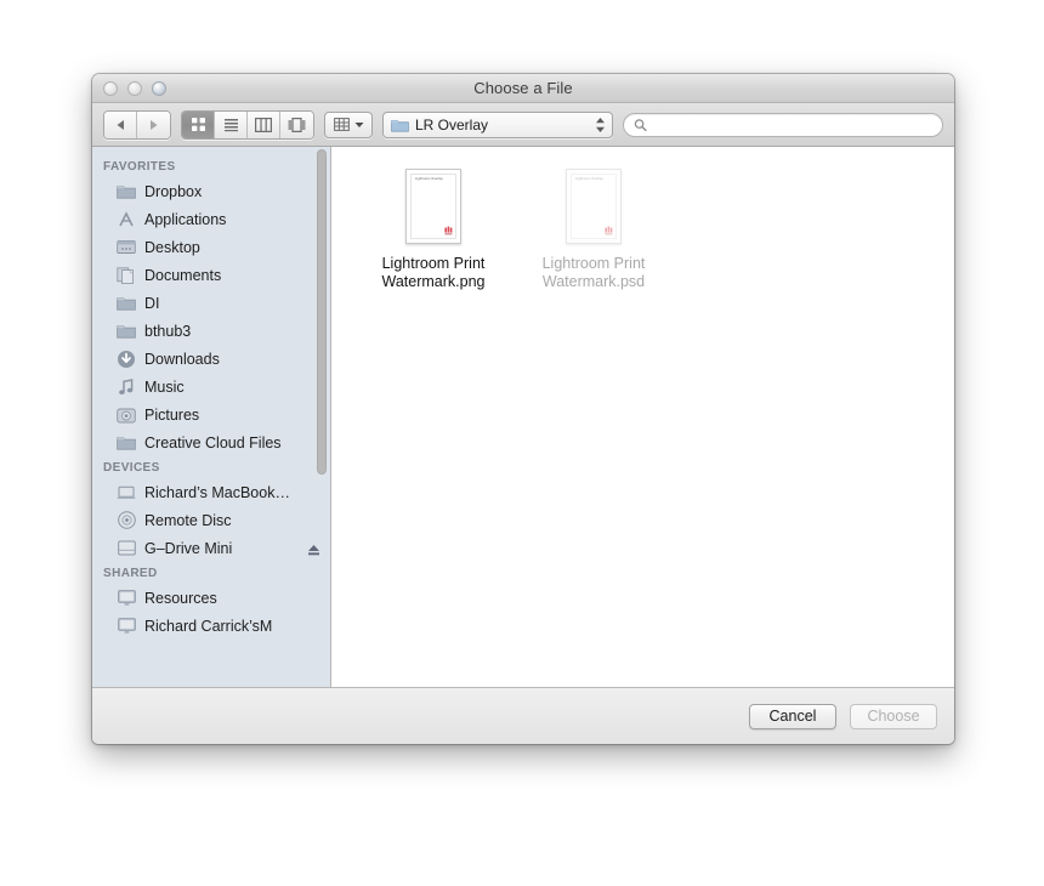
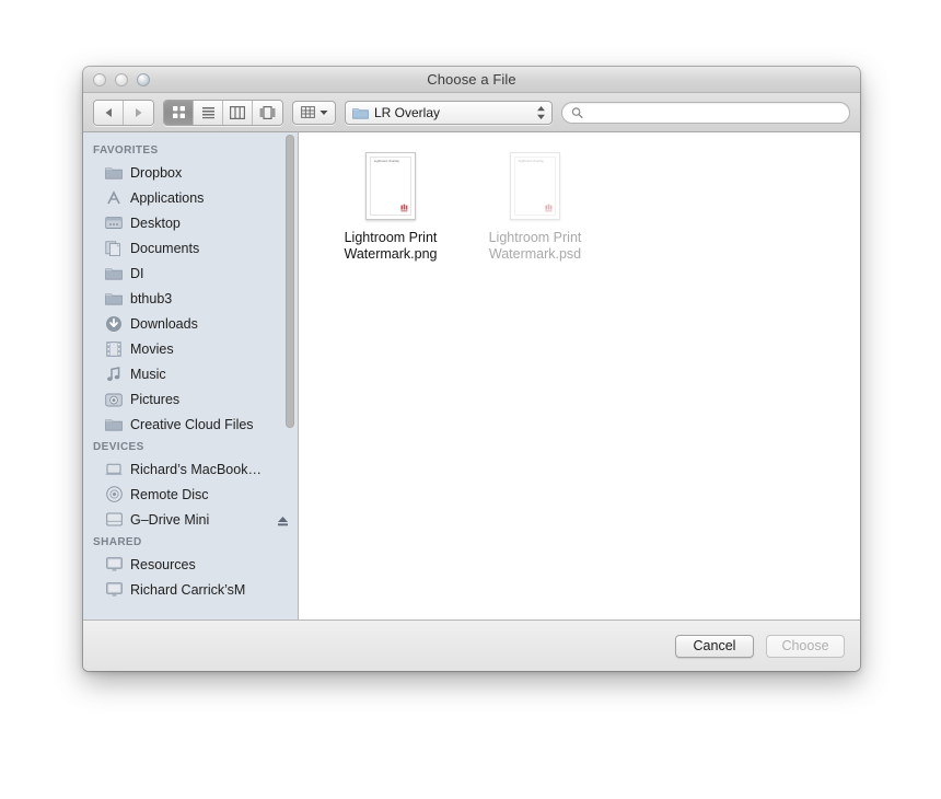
  Choose a File
  LR Overlay
  FAVORITES
  Dropbox
  Applications
  Desktop
  Documents
  DI
  bthub3
  Downloads
+ Movies
  Music
  Pictures
  Creative Cloud Files
  DEVICES
  Richard’s MacBook…
  Remote Disc
  G–Drive Mini
  SHARED
  Resources
  Richard Carrick’sM
  Lightroom Print Watermark.png
  Lightroom Print Watermark.psd
  Cancel
  Choose
